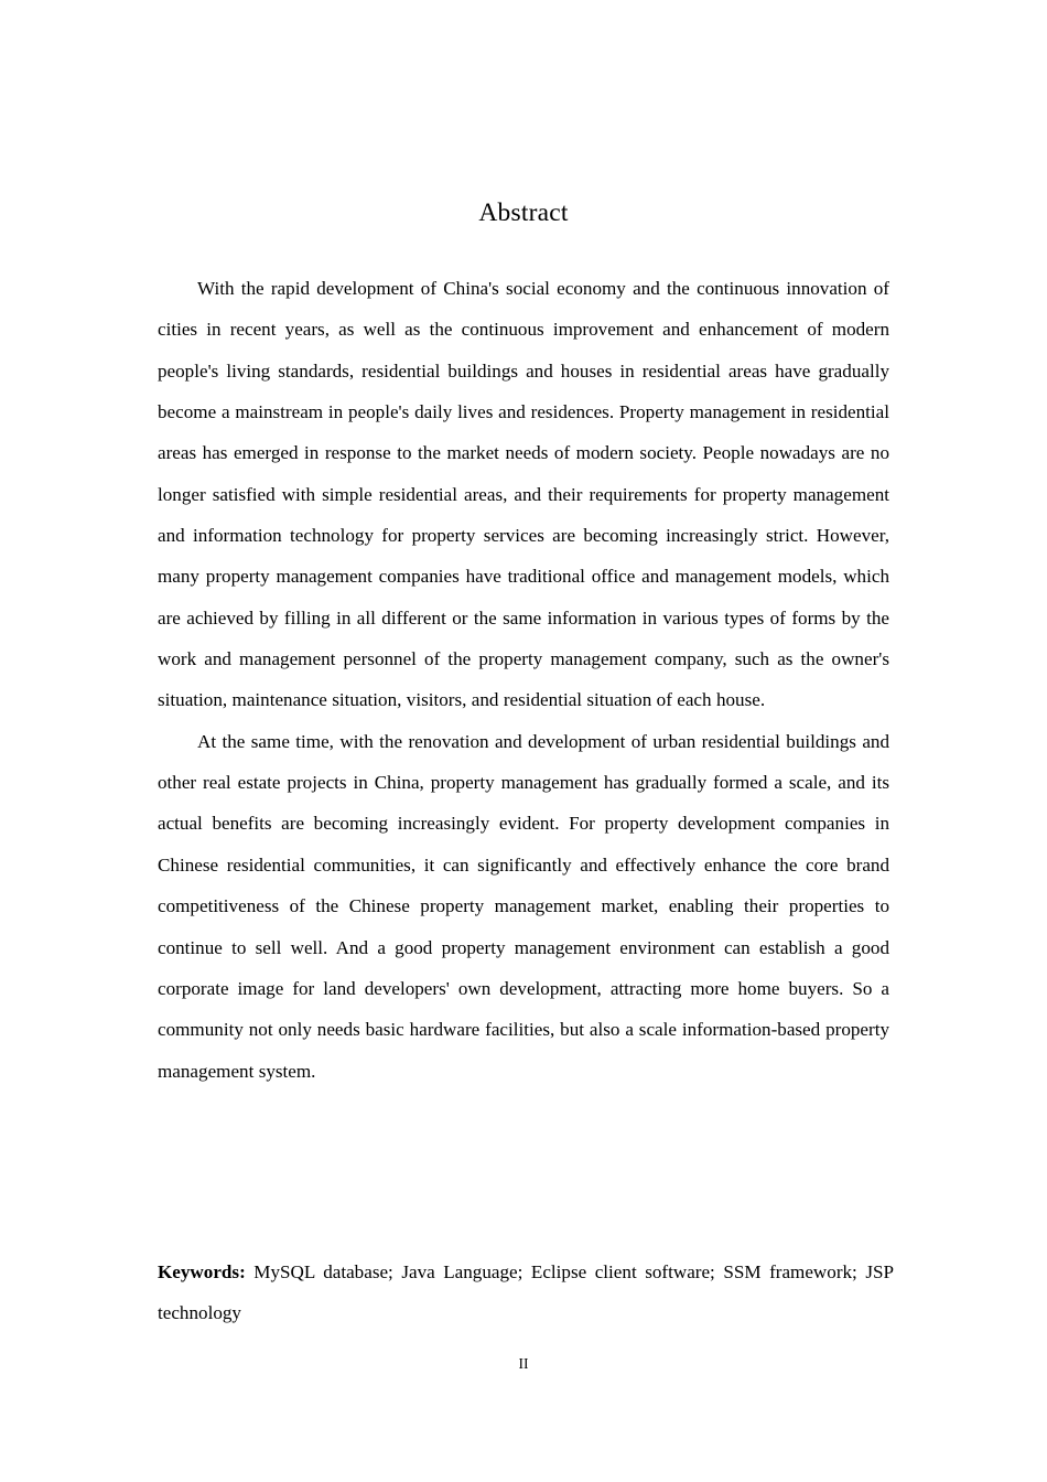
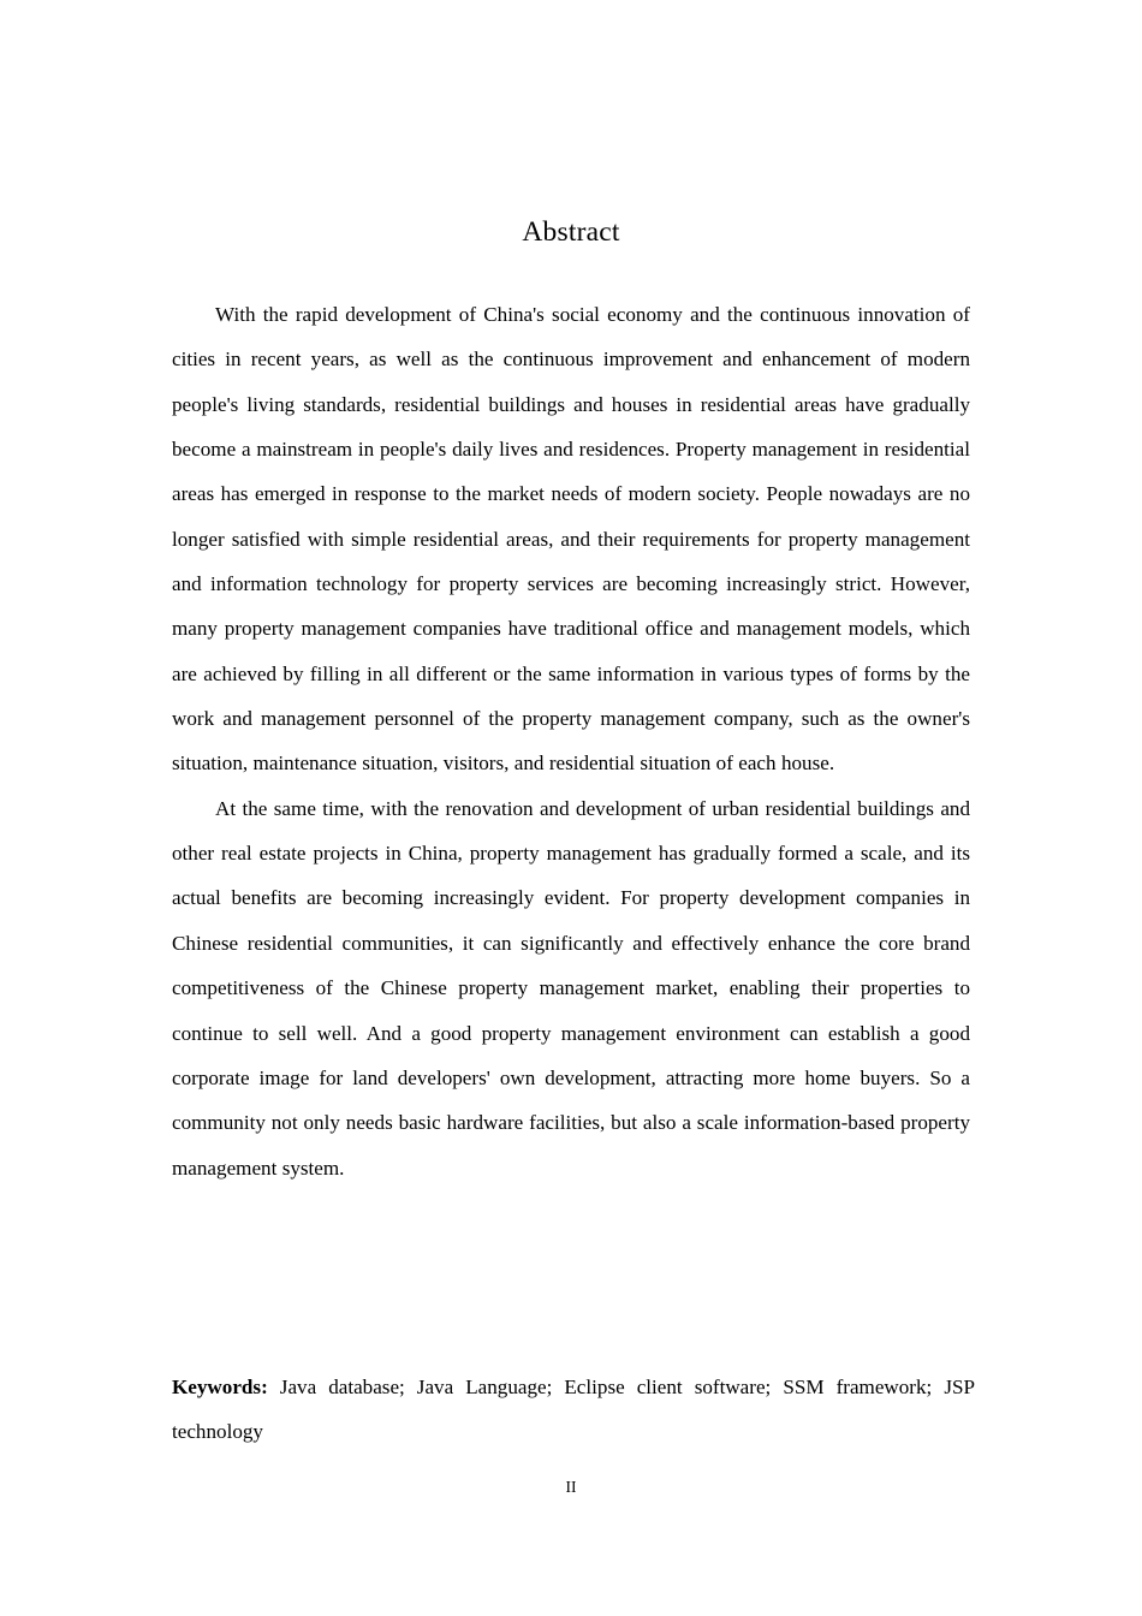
  Abstract
  With the rapid development of China's social economy and the continuous innovation of cities in recent years, as well as the continuous improvement and enhancement of modern people's living standards, residential buildings and houses in residential areas have gradually become a mainstream in people's daily lives and residences. Property management in residential areas has emerged in response to the market needs of modern society. People nowadays are no longer satisfied with simple residential areas, and their requirements for property management and information technology for property services are becoming increasingly strict. However, many property management companies have traditional office and management models, which are achieved by filling in all different or the same information in various types of forms by the work and management personnel of the property management company, such as the owner's situation, maintenance situation, visitors, and residential situation of each house.
  At the same time, with the renovation and development of urban residential buildings and other real estate projects in China, property management has gradually formed a scale, and its actual benefits are becoming increasingly evident. For property development companies in Chinese residential communities, it can significantly and effectively enhance the core brand competitiveness of the Chinese property management market, enabling their properties to continue to sell well. And a good property management environment can establish a good corporate image for land developers' own development, attracting more home buyers. So a community not only needs basic hardware facilities, but also a scale information-based property management system.
- Keywords: MySQL database; Java Language; Eclipse client software; SSM framework; JSP technology
+ Keywords: Java database; Java Language; Eclipse client software; SSM framework; JSP technology
  II
